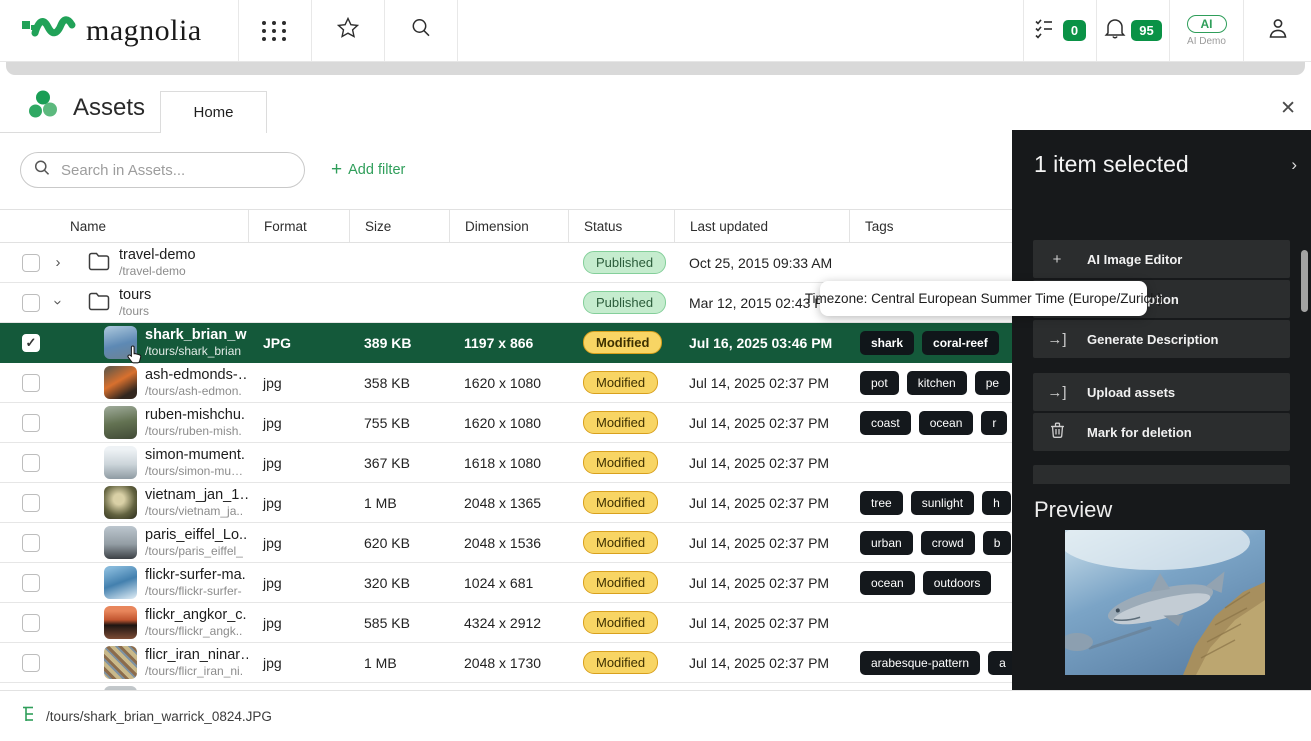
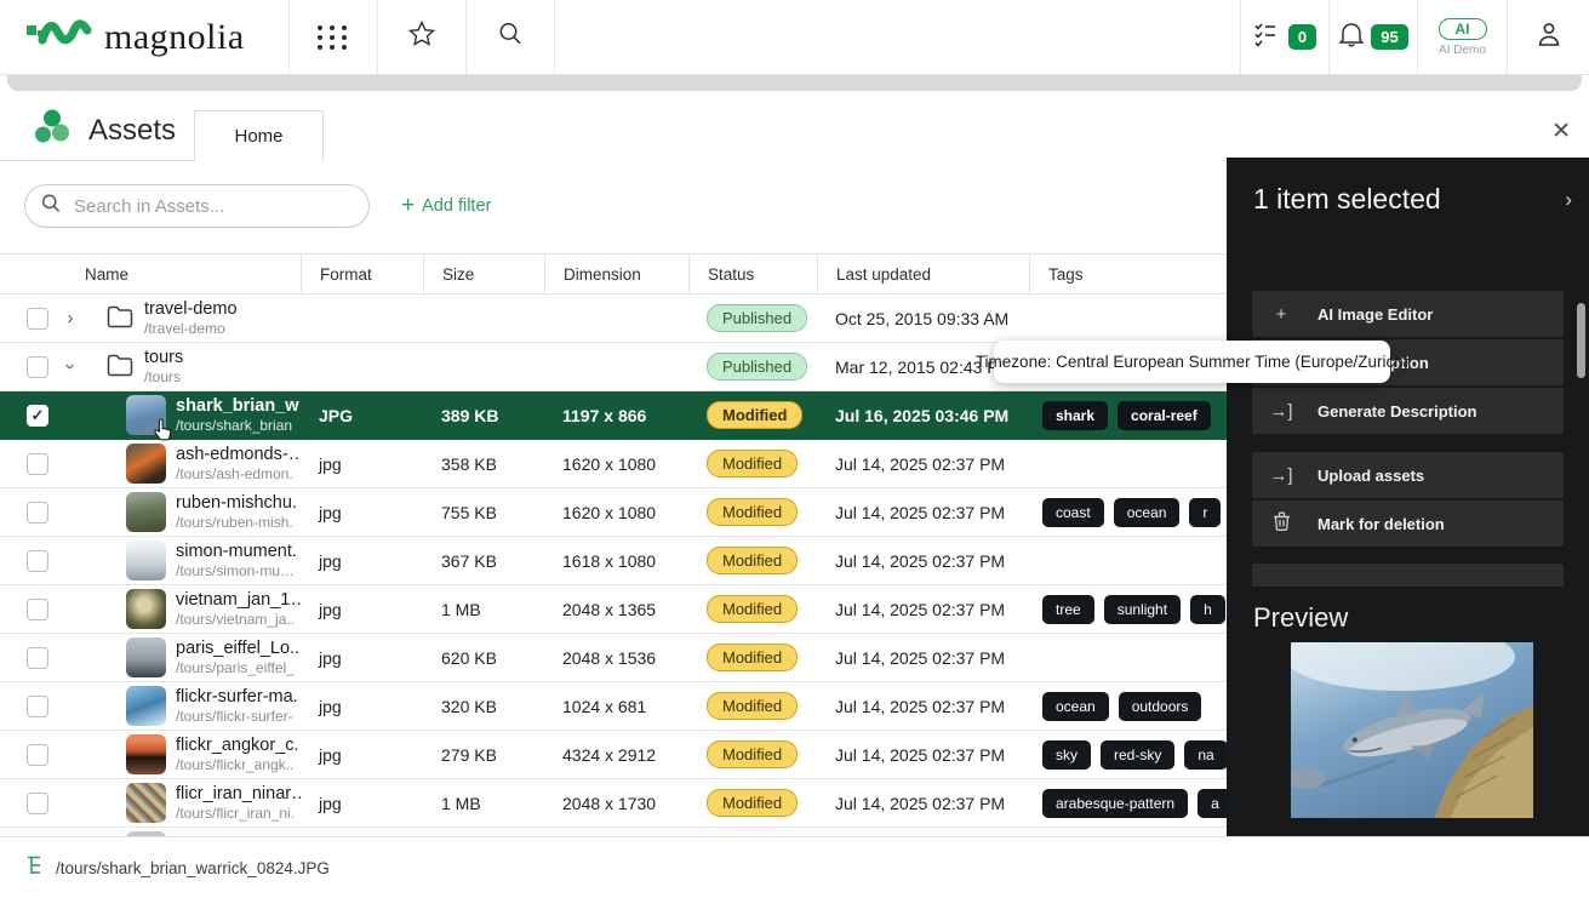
  magnolia
  0
  95
  AI
  AI Demo
  Assets
  Home
  ✕
  Search in Assets...
  +
  Add filter
  Name
  Format
  Size
  Dimension
  Status
  Last updated
  Tags
  ›
  travel-demo
  /travel-demo
  Published
  Oct 25, 2015 09:33 AM
  tours
  /tours
  Published
  Mar 12, 2015 02:43 P
  ✓
  shark_brian_w
  /tours/shark_brian
  JPG
  389 KB
  1197 x 866
  Modified
  Jul 16, 2025 03:46 PM
  shark
  coral-reef
  ash-edmonds-…
  /tours/ash-edmon.
  jpg
  358 KB
  1620 x 1080
  Modified
  Jul 14, 2025 02:37 PM
- pot
- kitchen
- pe
  ruben-mishchu.
  /tours/ruben-mish.
  jpg
  755 KB
  1620 x 1080
  Modified
  Jul 14, 2025 02:37 PM
  coast
  ocean
  r
  simon-mument.
  /tours/simon-mu…
  jpg
  367 KB
  1618 x 1080
  Modified
  Jul 14, 2025 02:37 PM
  vietnam_jan_1…
  /tours/vietnam_ja..
  jpg
  1 MB
  2048 x 1365
  Modified
  Jul 14, 2025 02:37 PM
  tree
  sunlight
  h
  paris_eiffel_Lo..
  /tours/paris_eiffel_
  jpg
  620 KB
  2048 x 1536
  Modified
  Jul 14, 2025 02:37 PM
- urban
- crowd
- b
  flickr-surfer-ma.
  /tours/flickr-surfer-
  jpg
  320 KB
  1024 x 681
  Modified
  Jul 14, 2025 02:37 PM
  ocean
  outdoors
  flickr_angkor_c.
  /tours/flickr_angk..
  jpg
- 585 KB
+ 279 KB
  4324 x 2912
  Modified
  Jul 14, 2025 02:37 PM
+ sky
+ red-sky
+ na
  flicr_iran_ninar…
  /tours/flicr_iran_ni.
  jpg
  1 MB
  2048 x 1730
  Modified
  Jul 14, 2025 02:37 PM
  arabesque-pattern
  a
  1 item selected
  ›
  +
  AI Image Editor
  ption
  →]
  Generate Description
  →]
  Upload assets
  Mark for deletion
  Preview
  Timezone: Central European Summer Time (Europe/Zurich)
  /tours/shark_brian_warrick_0824.JPG
